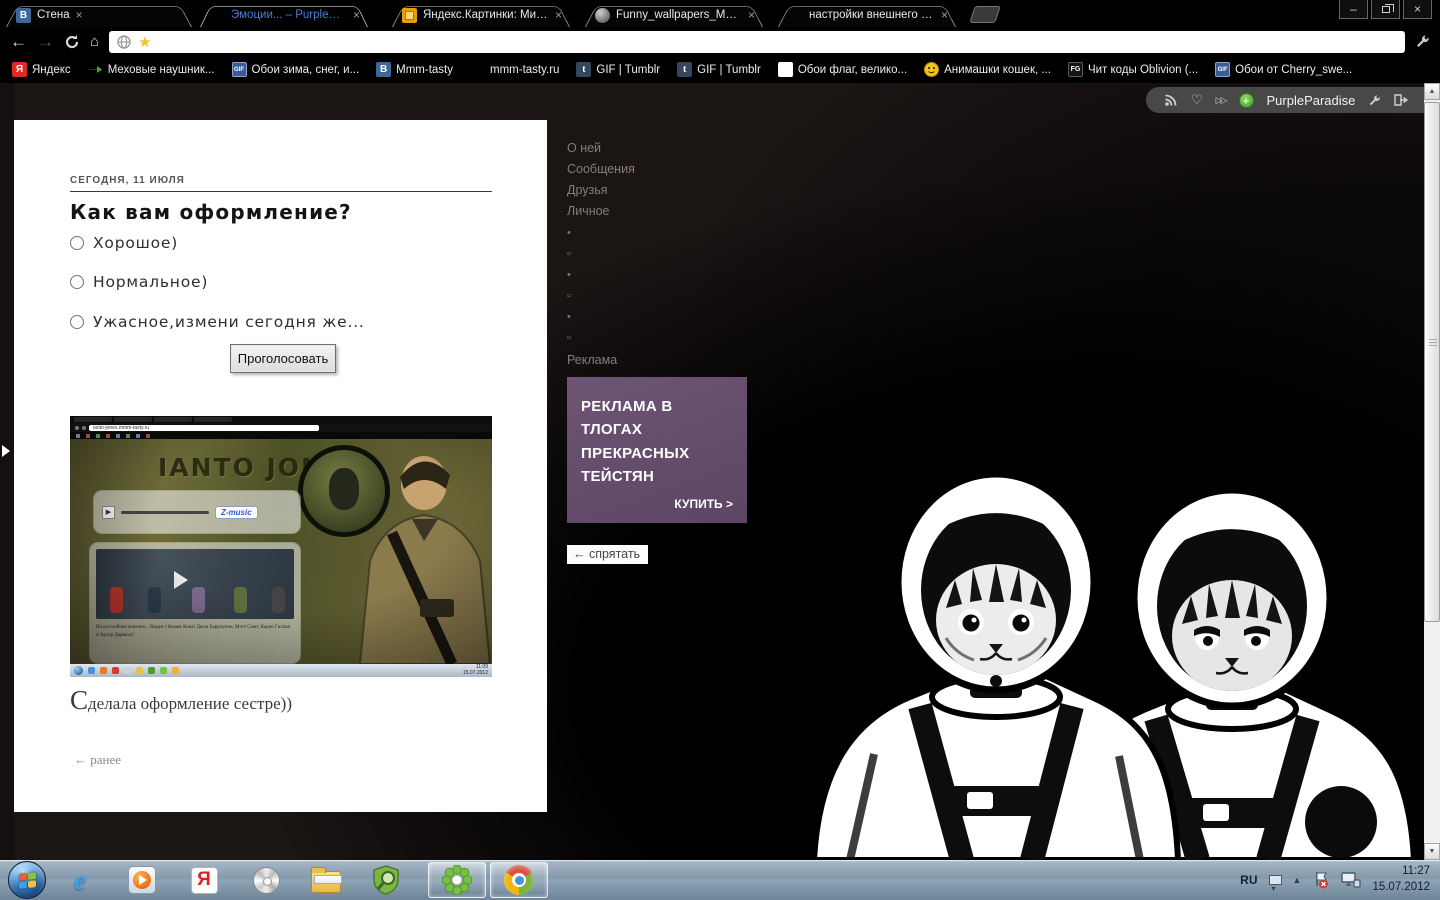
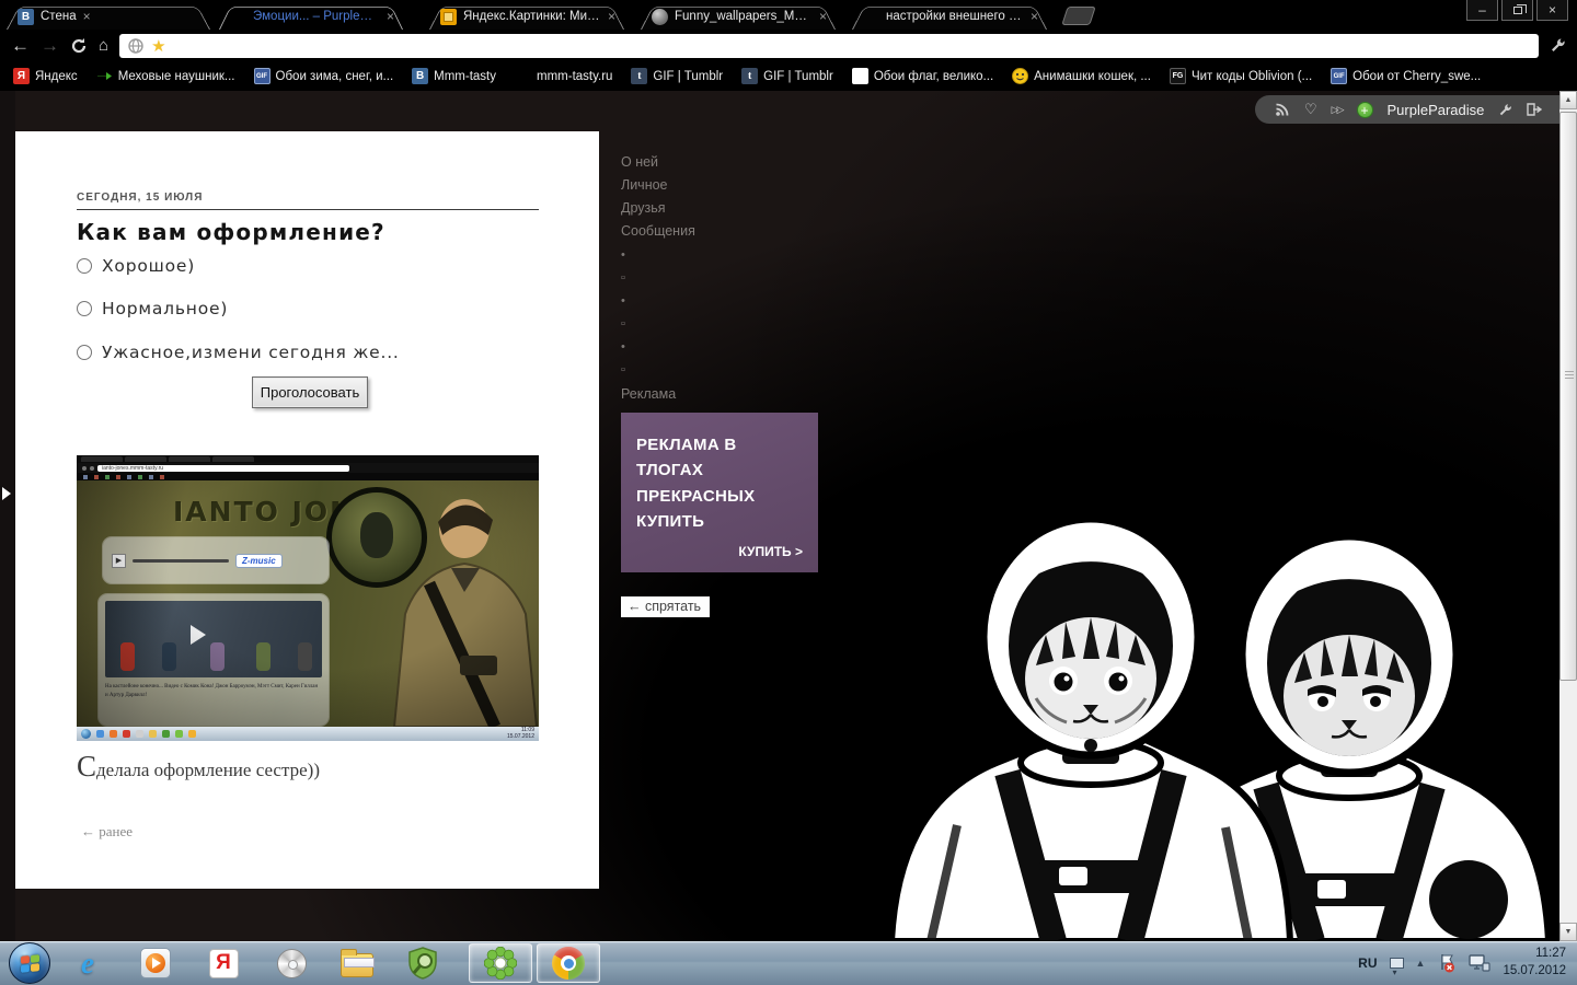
  B
  Стена
  ×
  Эмоции... – PurplePar
  ×
  Яндекс.Картинки: Мини
  ×
  Funny_wallpapers_Male
  ×
  настройки внешнего ви
  ×
  –
  ×
  ←
  →
  ⌂
  ★
  Я
  Яндекс
  Меховые наушник...
  Обои зима, снег, и...
  B
  Mmm-tasty
  mmm-tasty.ru
  t
  GIF | Tumblr
  t
  GIF | Tumblr
  Обои флаг, велико...
  Анимашки кошек, ...
  Чит коды Oblivion (...
  Обои от Cherry_swe...
  ♡
  ▷▷
  +
  PurpleParadise
- СЕГОДНЯ, 11 ИЮЛЯ
+ СЕГОДНЯ, 15 ИЮЛЯ
  Как вам оформление?
  Хорошое)
  Нормальное)
  Ужасное,измени сегодня же...
  Проголосовать
  Сделала оформление сестре))
  ← ранее
  О ней
- Сообщения
+ Личное
  Друзья
- Личное
+ Сообщения
  •
  ▫
  •
  ▫
  •
  ▫
  Реклама
- РЕКЛАМА В ТЛОГАХ ПРЕКРАСНЫХ ТЕЙСТЯН
+ РЕКЛАМА В ТЛОГАХ ПРЕКРАСНЫХ КУПИТЬ
  КУПИТЬ >
  ← спрятать
  e
  Я
  RU
  ▲
  11:27
  15.07.2012
